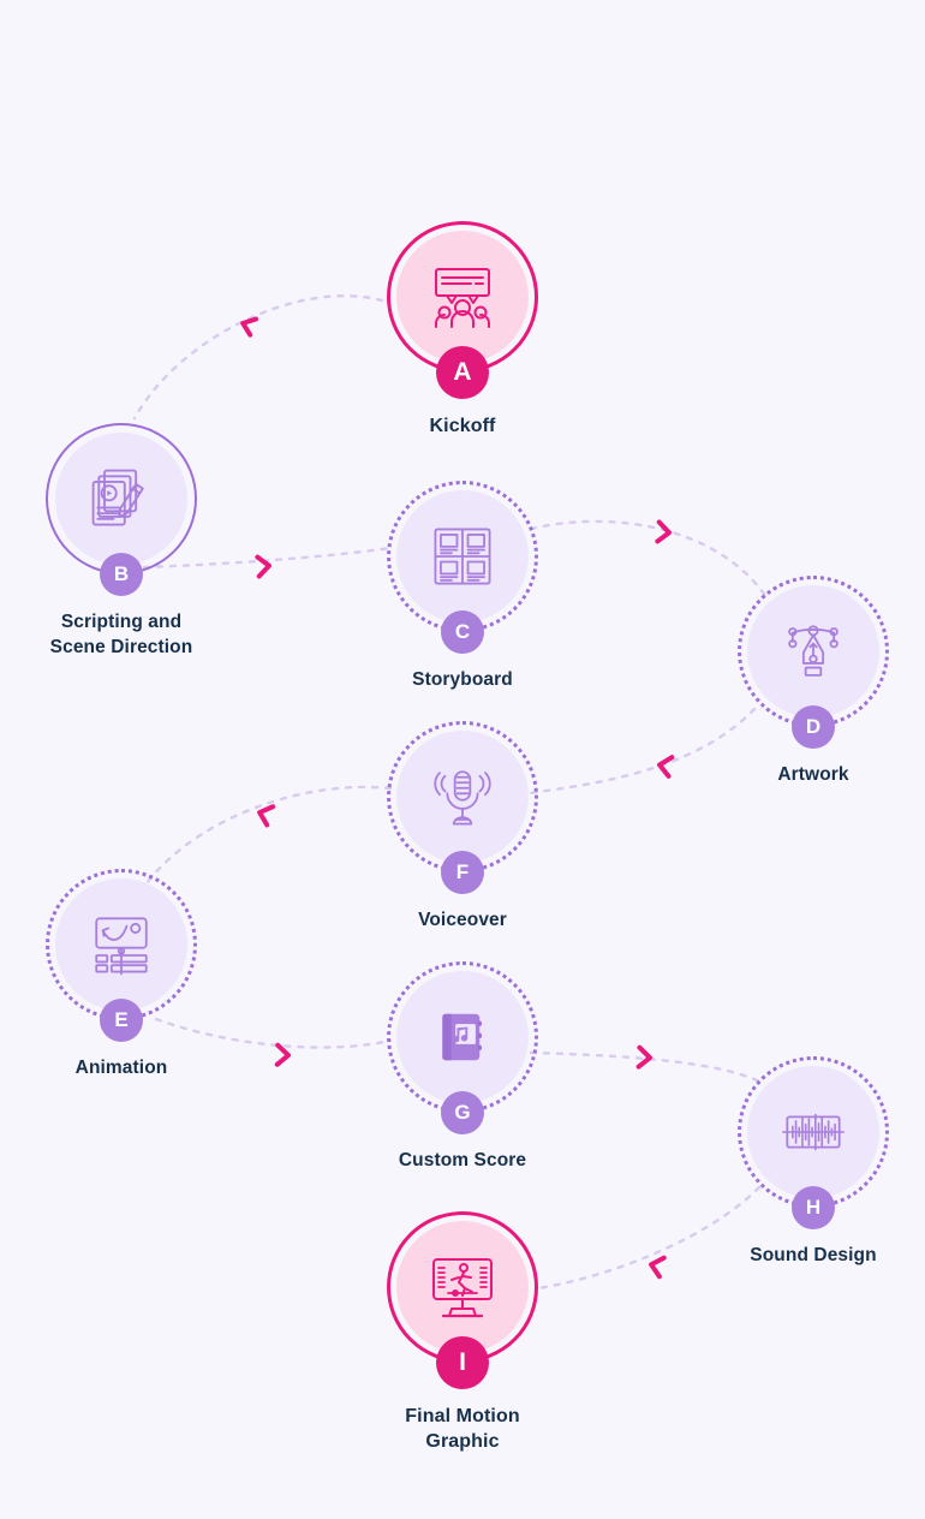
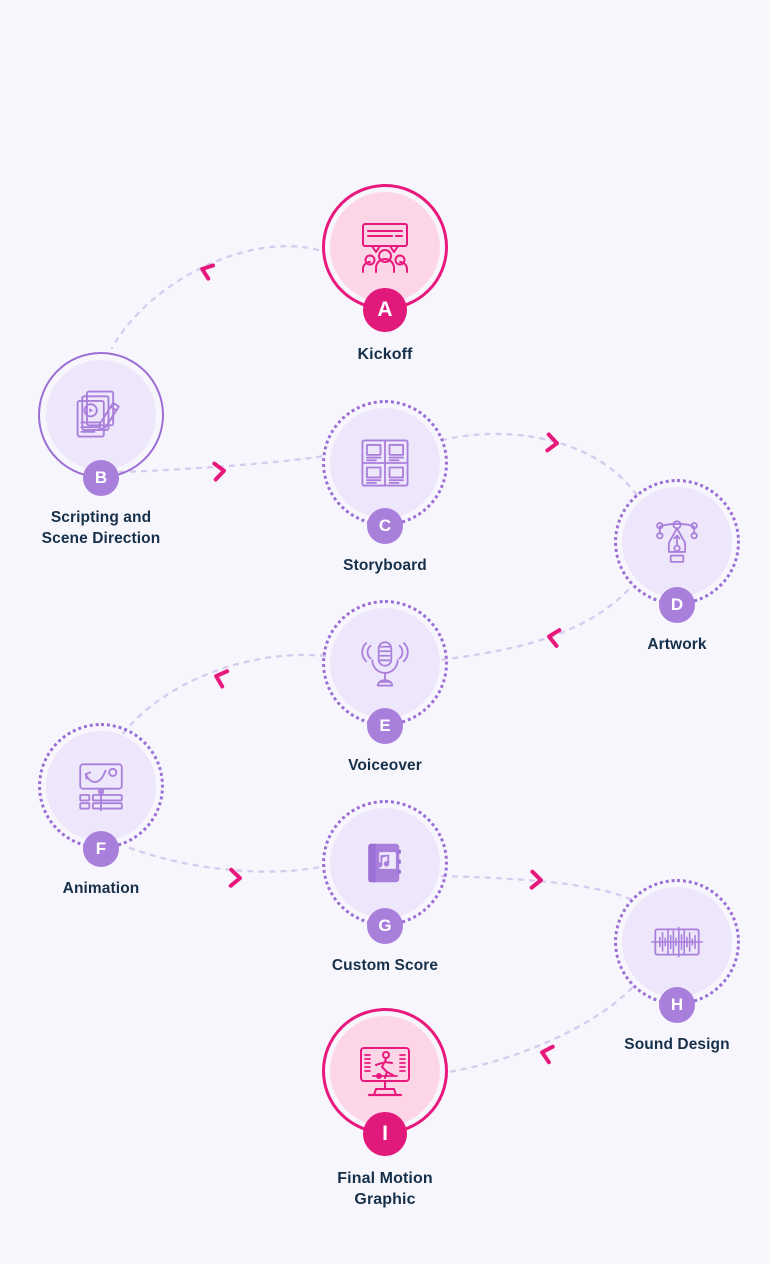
  A
  Kickoff
  B
  Scripting and
  Scene Direction
  C
  Storyboard
  D
  Artwork
- F
+ E
  Voiceover
- E
+ F
  Animation
  G
  Custom Score
  H
  Sound Design
  I
  Final Motion
  Graphic
